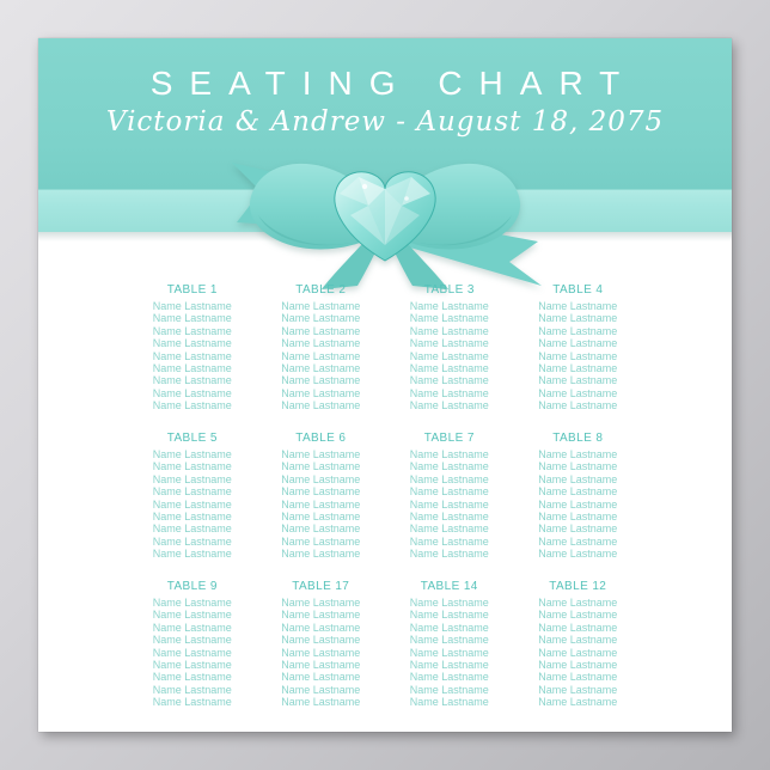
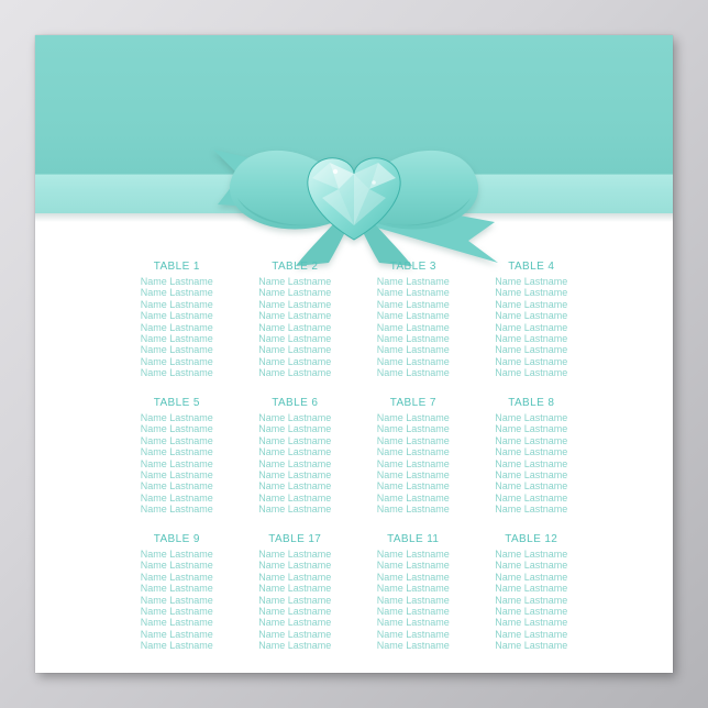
- SEATING CHART
- Victoria & Andrew - August 18, 2075
  TABLE 1
  Name Lastname
  Name Lastname
  Name Lastname
  Name Lastname
  Name Lastname
  Name Lastname
  Name Lastname
  Name Lastname
  Name Lastname
  TABLE 2
  Name Lastname
  Name Lastname
  Name Lastname
  Name Lastname
  Name Lastname
  Name Lastname
  Name Lastname
  Name Lastname
  Name Lastname
  TABLE 3
  Name Lastname
  Name Lastname
  Name Lastname
  Name Lastname
  Name Lastname
  Name Lastname
  Name Lastname
  Name Lastname
  Name Lastname
  TABLE 4
  Name Lastname
  Name Lastname
  Name Lastname
  Name Lastname
  Name Lastname
  Name Lastname
  Name Lastname
  Name Lastname
  Name Lastname
  TABLE 5
  Name Lastname
  Name Lastname
  Name Lastname
  Name Lastname
  Name Lastname
  Name Lastname
  Name Lastname
  Name Lastname
  Name Lastname
  TABLE 6
  Name Lastname
  Name Lastname
  Name Lastname
  Name Lastname
  Name Lastname
  Name Lastname
  Name Lastname
  Name Lastname
  Name Lastname
  TABLE 7
  Name Lastname
  Name Lastname
  Name Lastname
  Name Lastname
  Name Lastname
  Name Lastname
  Name Lastname
  Name Lastname
  Name Lastname
  TABLE 8
  Name Lastname
  Name Lastname
  Name Lastname
  Name Lastname
  Name Lastname
  Name Lastname
  Name Lastname
  Name Lastname
  Name Lastname
  TABLE 9
  Name Lastname
  Name Lastname
  Name Lastname
  Name Lastname
  Name Lastname
  Name Lastname
  Name Lastname
  Name Lastname
  Name Lastname
  TABLE 17
  Name Lastname
  Name Lastname
  Name Lastname
  Name Lastname
  Name Lastname
  Name Lastname
  Name Lastname
  Name Lastname
  Name Lastname
- TABLE 14
+ TABLE 11
  Name Lastname
  Name Lastname
  Name Lastname
  Name Lastname
  Name Lastname
  Name Lastname
  Name Lastname
  Name Lastname
  Name Lastname
  TABLE 12
  Name Lastname
  Name Lastname
  Name Lastname
  Name Lastname
  Name Lastname
  Name Lastname
  Name Lastname
  Name Lastname
  Name Lastname
